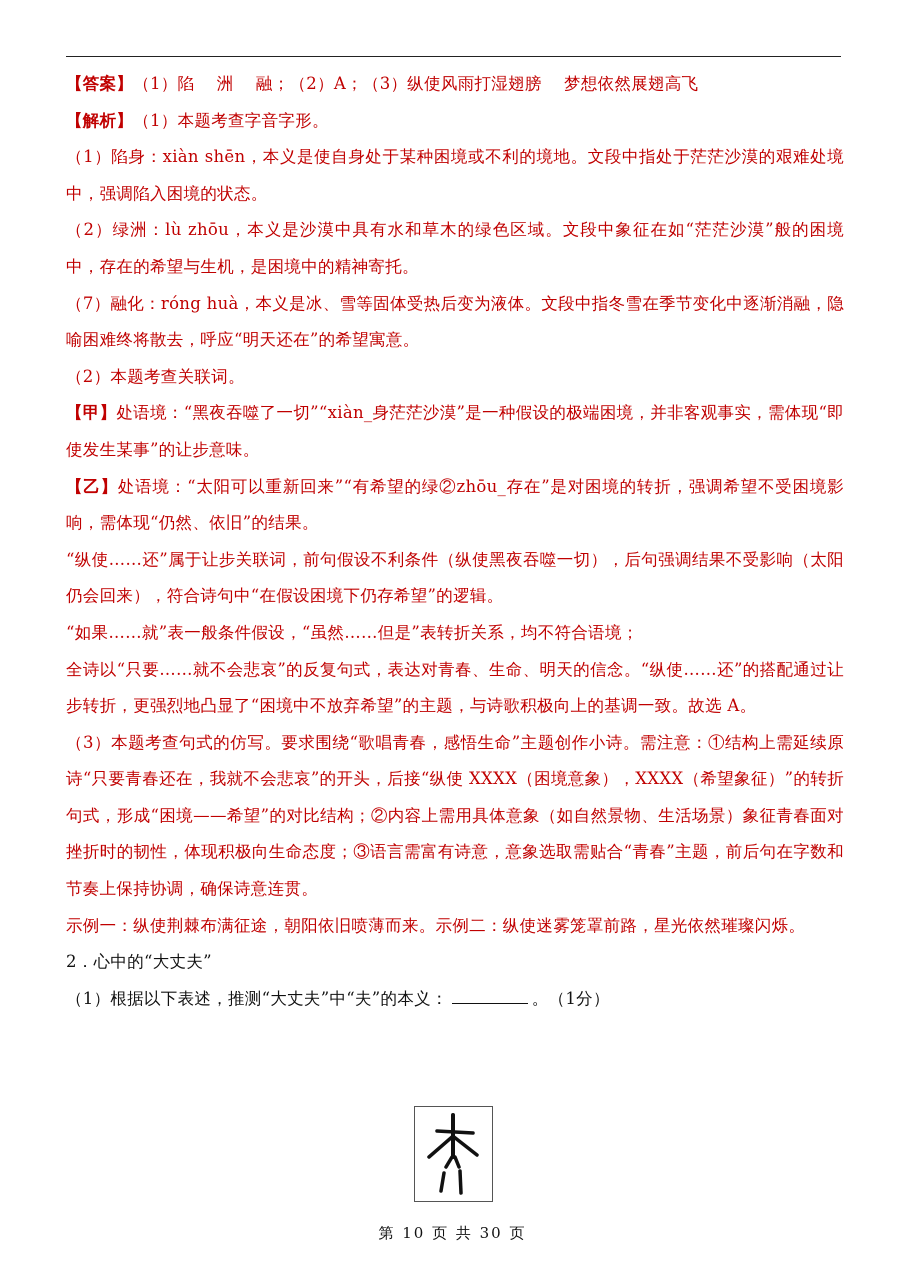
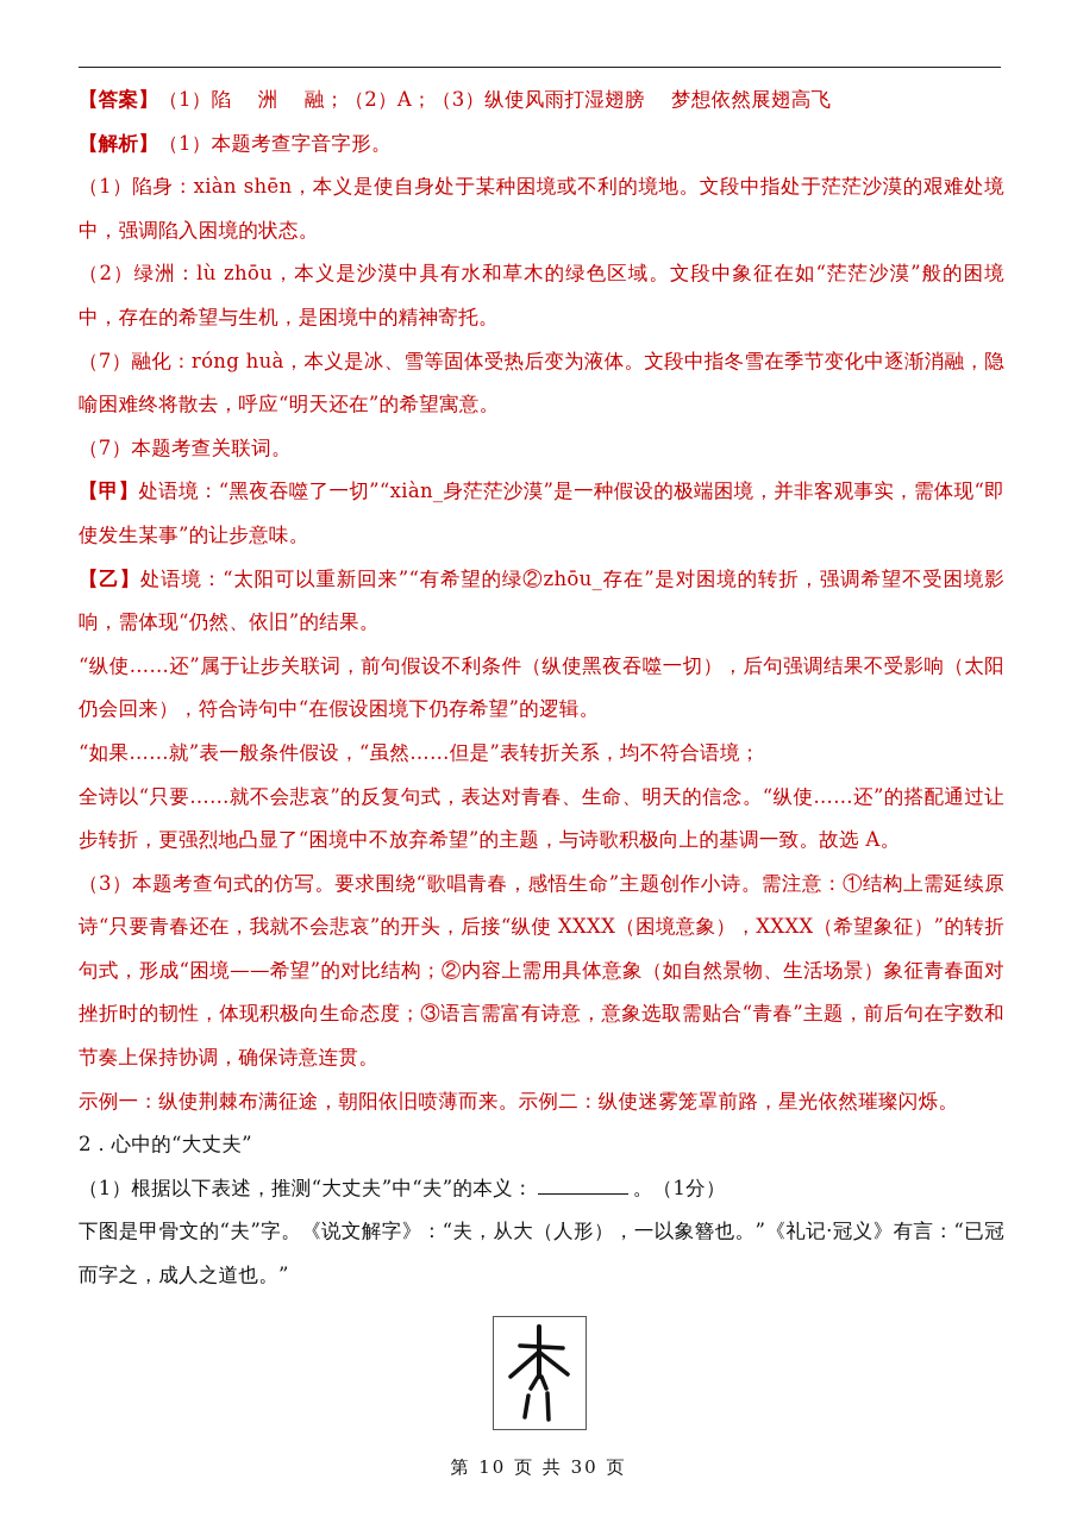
  【答案】（1）陷 洲 融；（2）A；（3）纵使风雨打湿翅膀 梦想依然展翅高飞
  【解析】（1）本题考查字音字形。
  （1）陷身：xiàn shēn，本义是使自身处于某种困境或不利的境地。文段中指处于茫茫沙漠的艰难处境中，强调陷入困境的状态。
  （2）绿洲：lù zhōu，本义是沙漠中具有水和草木的绿色区域。文段中象征在如“茫茫沙漠”般的困境中，存在的希望与生机，是困境中的精神寄托。
  （7）融化：róng huà，本义是冰、雪等固体受热后变为液体。文段中指冬雪在季节变化中逐渐消融，隐喻困难终将散去，呼应“明天还在”的希望寓意。
- （2）本题考查关联词。
+ （7）本题考查关联词。
  【甲】处语境：“黑夜吞噬了一切”“xiàn_身茫茫沙漠”是一种假设的极端困境，并非客观事实，需体现“即使发生某事”的让步意味。
  【乙】处语境：“太阳可以重新回来”“有希望的绿②zhōu_存在”是对困境的转折，强调希望不受困境影响，需体现“仍然、依旧”的结果。
  “纵使……还”属于让步关联词，前句假设不利条件（纵使黑夜吞噬一切），后句强调结果不受影响（太阳仍会回来），符合诗句中“在假设困境下仍存希望”的逻辑。
  “如果……就”表一般条件假设，“虽然……但是”表转折关系，均不符合语境；
  全诗以“只要……就不会悲哀”的反复句式，表达对青春、生命、明天的信念。“纵使……还”的搭配通过让步转折，更强烈地凸显了“困境中不放弃希望”的主题，与诗歌积极向上的基调一致。故选 A。
  （3）本题考查句式的仿写。要求围绕“歌唱青春，感悟生命”主题创作小诗。需注意：①结构上需延续原诗“只要青春还在，我就不会悲哀”的开头，后接“纵使 XXXX（困境意象），XXXX（希望象征）”的转折句式，形成“困境——希望”的对比结构；②内容上需用具体意象（如自然景物、生活场景）象征青春面对挫折时的韧性，体现积极向生命态度；③语言需富有诗意，意象选取需贴合“青春”主题，前后句在字数和节奏上保持协调，确保诗意连贯。
  示例一：纵使荆棘布满征途，朝阳依旧喷薄而来。示例二：纵使迷雾笼罩前路，星光依然璀璨闪烁。
  2．心中的“大丈夫”
  （1）根据以下表述，推测“大丈夫”中“夫”的本义： 。（1分）
+ 下图是甲骨文的“夫”字。《说文解字》：“夫，从大（人形），一以象簪也。”《礼记·冠义》有言：“已冠而字之，成人之道也。”
  第 10 页 共 30 页
